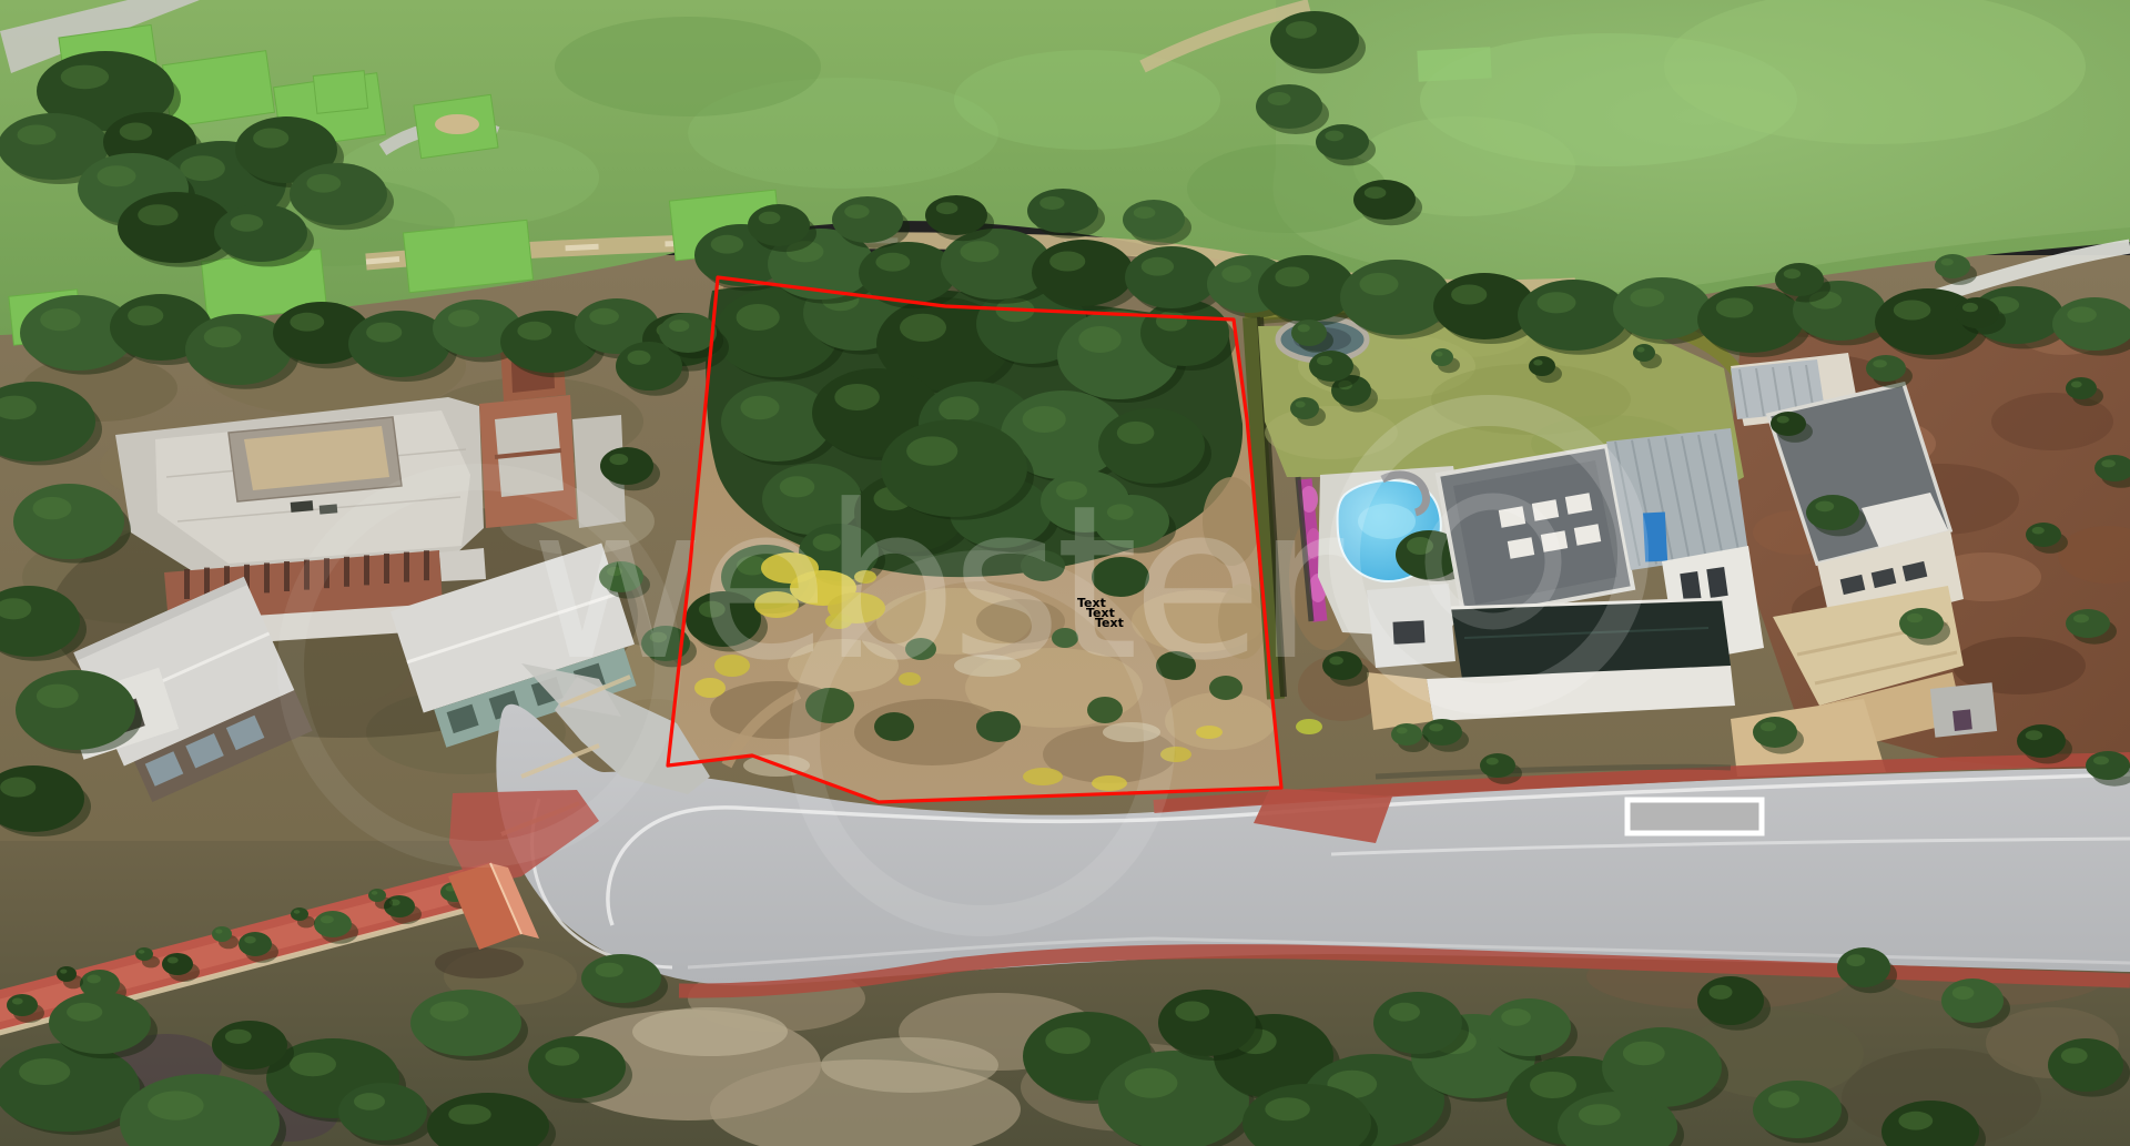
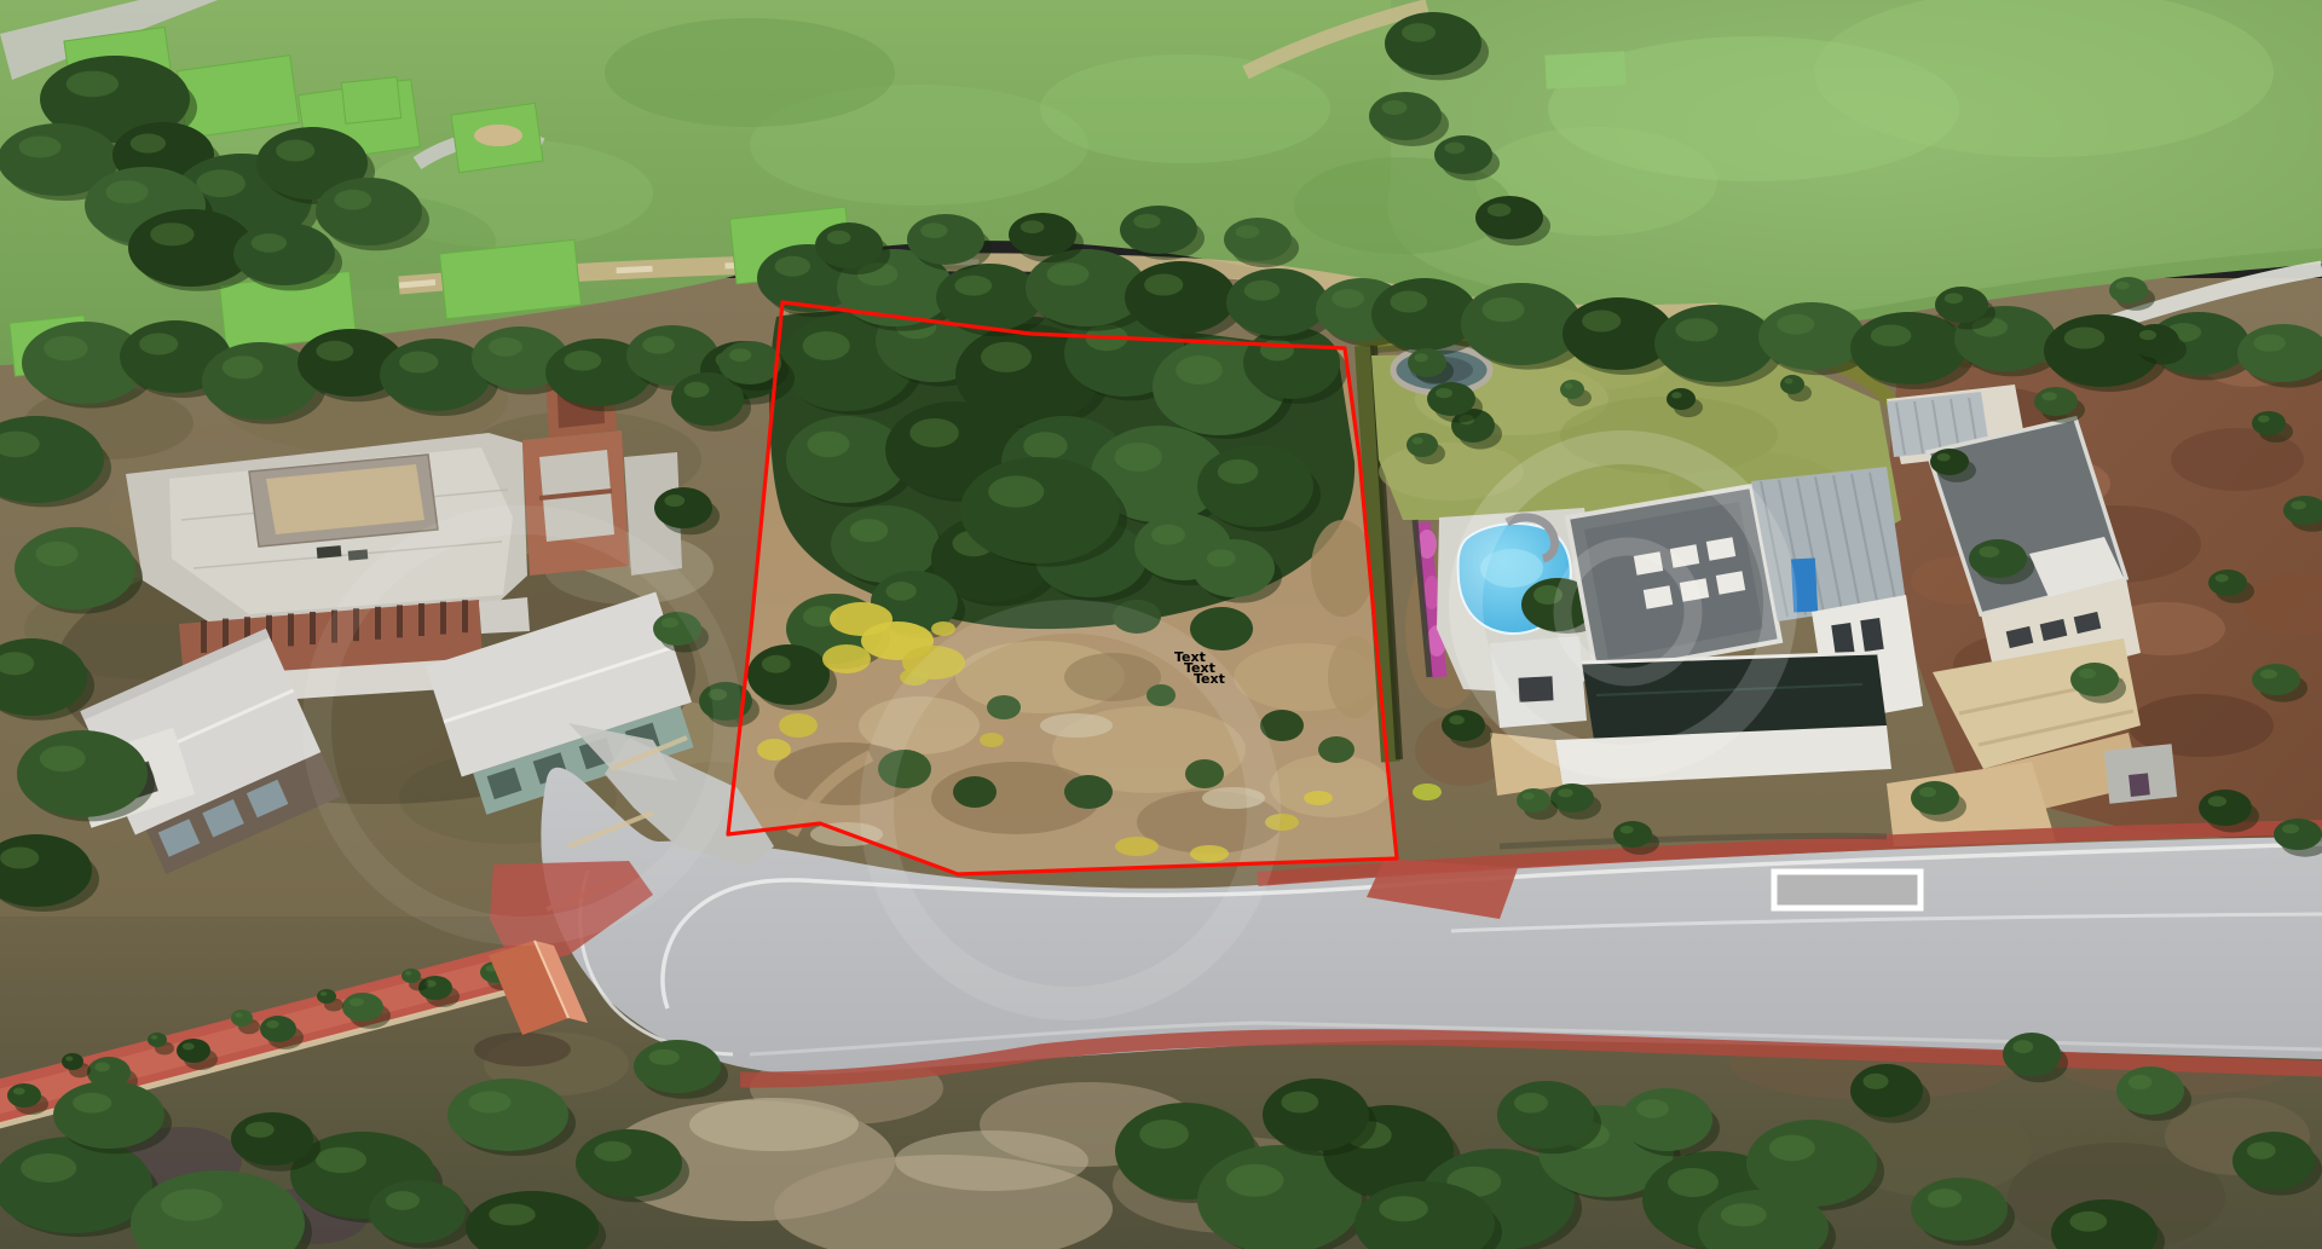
- webster
  Text
  Text
  Text
